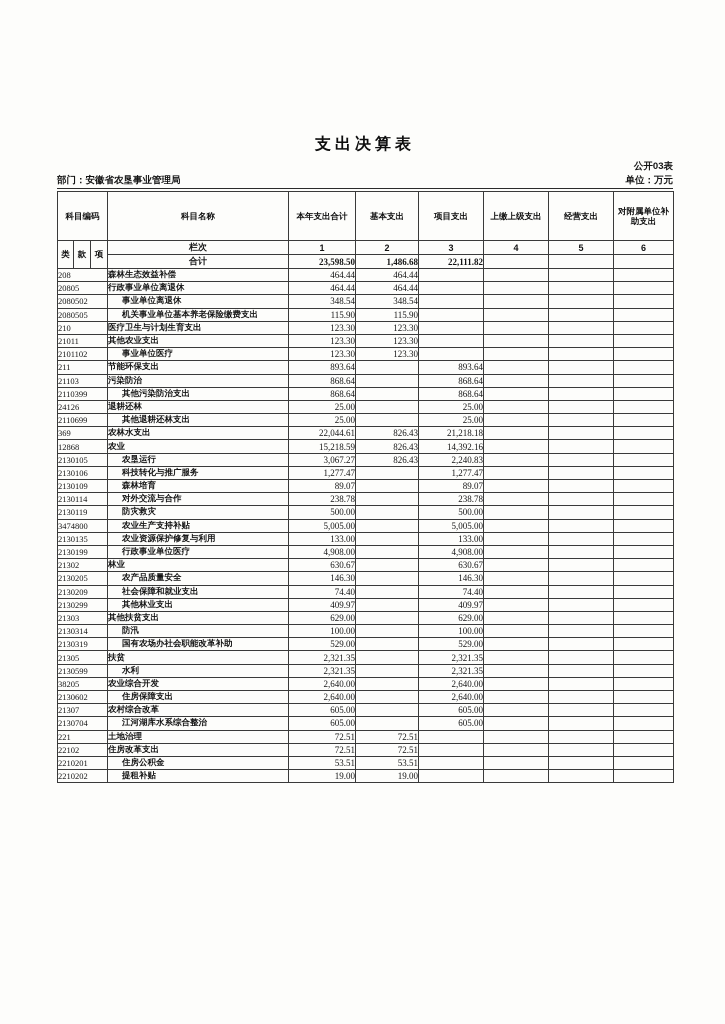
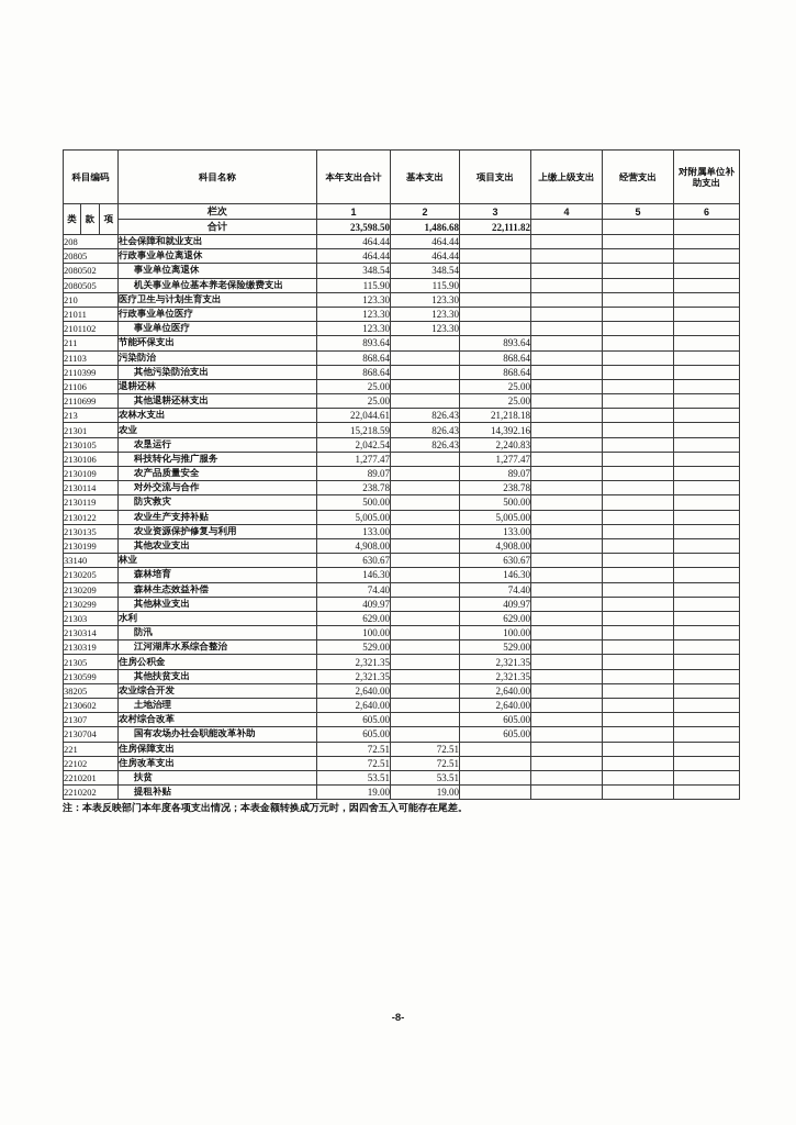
- 支出决算表
- 公开03表
- 部门：安徽省农垦事业管理局
- 单位：万元
  科目编码	科目名称	本年支出合计	基本支出	项目支出	上缴上级支出	经营支出	对附属单位补助支出
  类	款	项	栏次	1	2	3	4	5	6
  合计	23,598.50	1,486.68	22,111.82
- 208	森林生态效益补偿	464.44	464.44
+ 208	社会保障和就业支出	464.44	464.44
  20805	行政事业单位离退休	464.44	464.44
  2080502	事业单位离退休	348.54	348.54
  2080505	机关事业单位基本养老保险缴费支出	115.90	115.90
  210	医疗卫生与计划生育支出	123.30	123.30
- 21011	其他农业支出	123.30	123.30
+ 21011	行政事业单位医疗	123.30	123.30
  2101102	事业单位医疗	123.30	123.30
  211	节能环保支出	893.64		893.64
  21103	污染防治	868.64		868.64
  2110399	其他污染防治支出	868.64		868.64
- 24126	退耕还林	25.00		25.00
+ 21106	退耕还林	25.00		25.00
  2110699	其他退耕还林支出	25.00		25.00
- 369	农林水支出	22,044.61	826.43	21,218.18
+ 213	农林水支出	22,044.61	826.43	21,218.18
- 12868	农业	15,218.59	826.43	14,392.16
+ 21301	农业	15,218.59	826.43	14,392.16
- 2130105	农垦运行	3,067.27	826.43	2,240.83
+ 2130105	农垦运行	2,042.54	826.43	2,240.83
  2130106	科技转化与推广服务	1,277.47		1,277.47
- 2130109	森林培育	89.07		89.07
+ 2130109	农产品质量安全	89.07		89.07
  2130114	对外交流与合作	238.78		238.78
  2130119	防灾救灾	500.00		500.00
- 3474800	农业生产支持补贴	5,005.00		5,005.00
+ 2130122	农业生产支持补贴	5,005.00		5,005.00
  2130135	农业资源保护修复与利用	133.00		133.00
- 2130199	行政事业单位医疗	4,908.00		4,908.00
+ 2130199	其他农业支出	4,908.00		4,908.00
- 21302	林业	630.67		630.67
+ 33140	林业	630.67		630.67
- 2130205	农产品质量安全	146.30		146.30
+ 2130205	森林培育	146.30		146.30
- 2130209	社会保障和就业支出	74.40		74.40
+ 2130209	森林生态效益补偿	74.40		74.40
  2130299	其他林业支出	409.97		409.97
- 21303	其他扶贫支出	629.00		629.00
+ 21303	水利	629.00		629.00
  2130314	防汛	100.00		100.00
- 2130319	国有农场办社会职能改革补助	529.00		529.00
+ 2130319	江河湖库水系综合整治	529.00		529.00
- 21305	扶贫	2,321.35		2,321.35
+ 21305	住房公积金	2,321.35		2,321.35
- 2130599	水利	2,321.35		2,321.35
+ 2130599	其他扶贫支出	2,321.35		2,321.35
  38205	农业综合开发	2,640.00		2,640.00
- 2130602	住房保障支出	2,640.00		2,640.00
+ 2130602	土地治理	2,640.00		2,640.00
  21307	农村综合改革	605.00		605.00
- 2130704	江河湖库水系综合整治	605.00		605.00
+ 2130704	国有农场办社会职能改革补助	605.00		605.00
- 221	土地治理	72.51	72.51
+ 221	住房保障支出	72.51	72.51
  22102	住房改革支出	72.51	72.51
- 2210201	住房公积金	53.51	53.51
+ 2210201	扶贫	53.51	53.51
  2210202	提租补贴	19.00	19.00
+ 注：本表反映部门本年度各项支出情况；本表金额转换成万元时，因四舍五入可能存在尾差。
+ -8-
